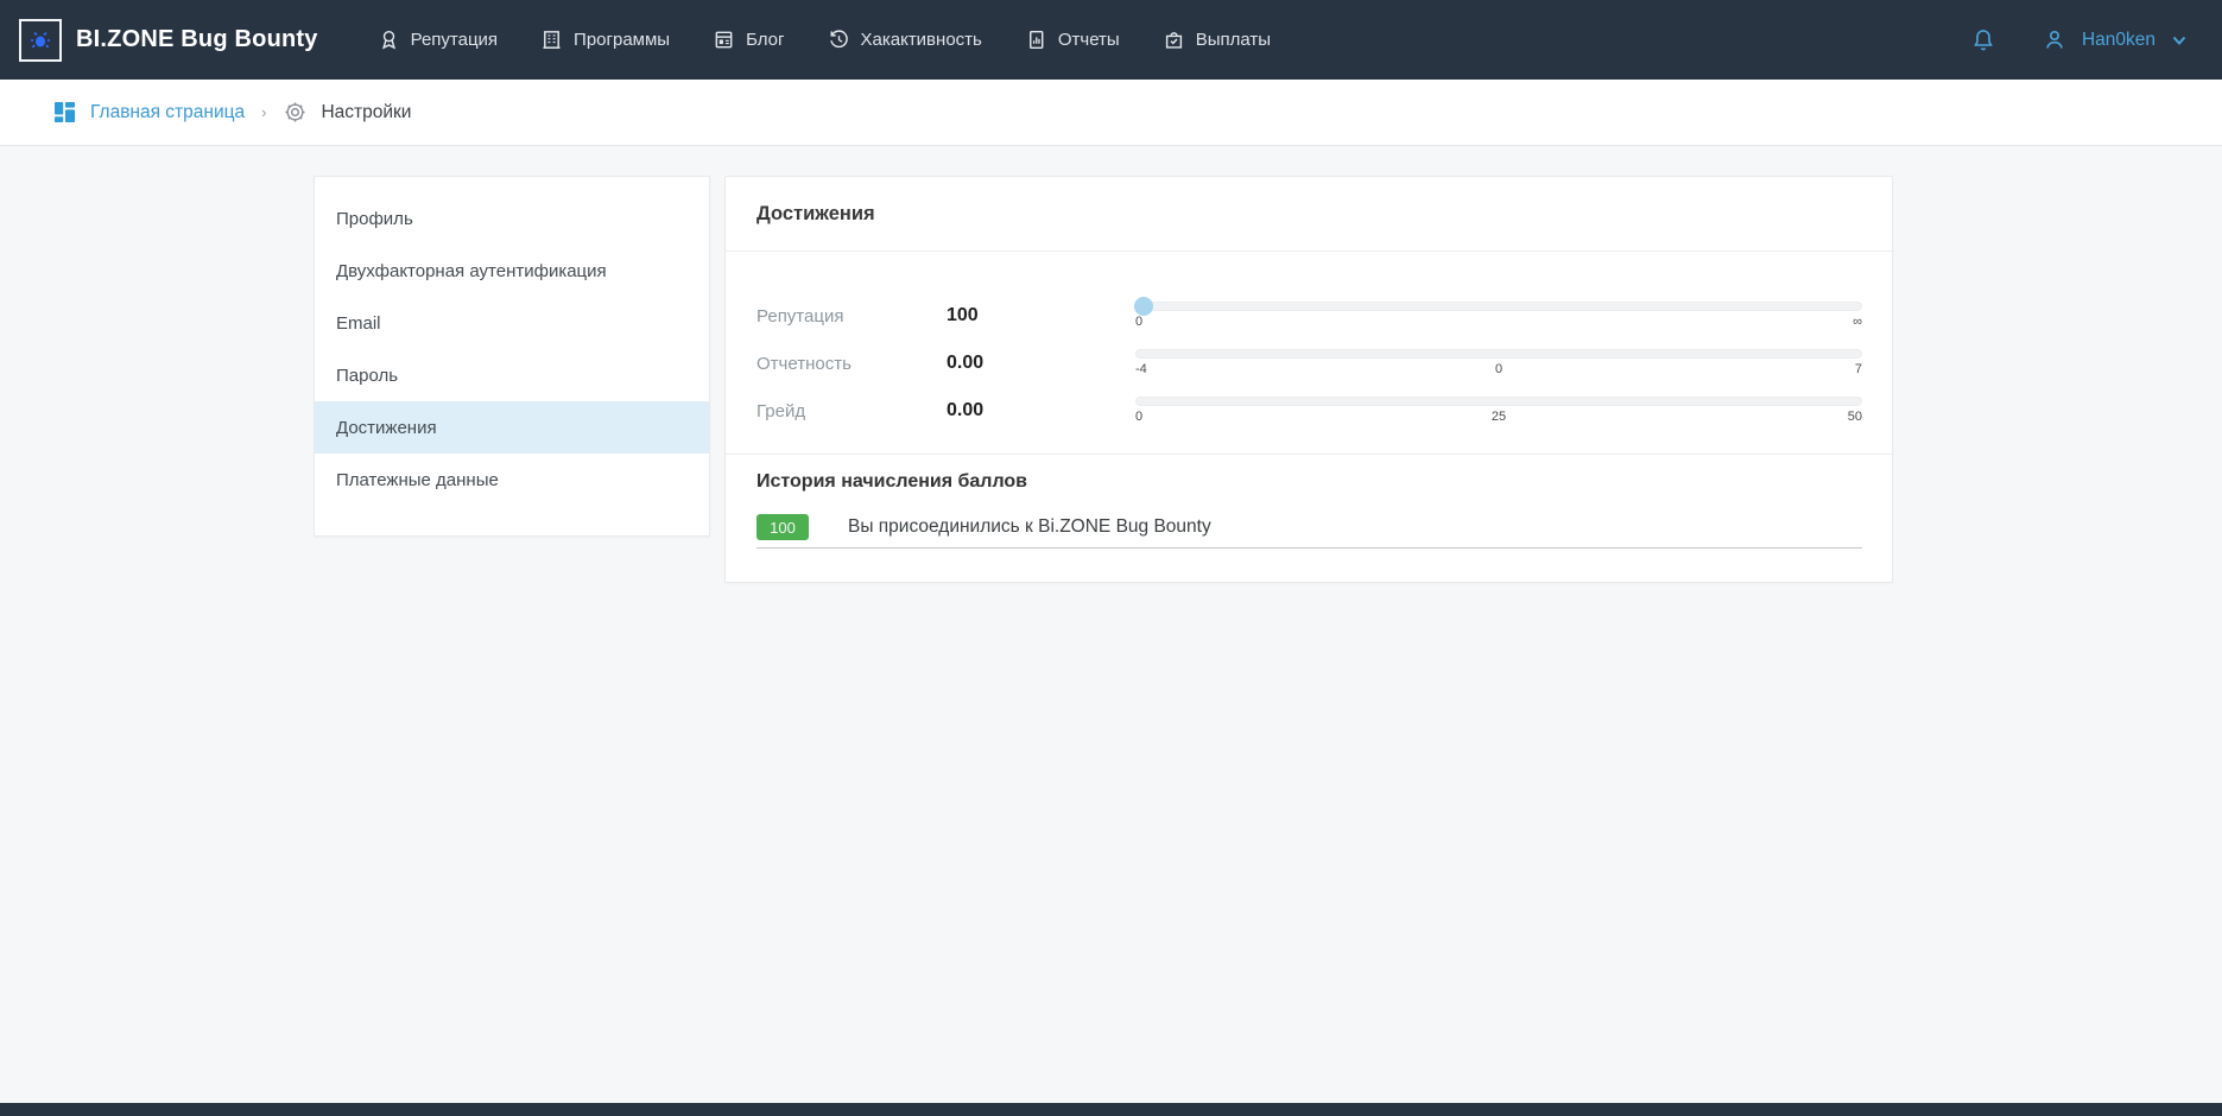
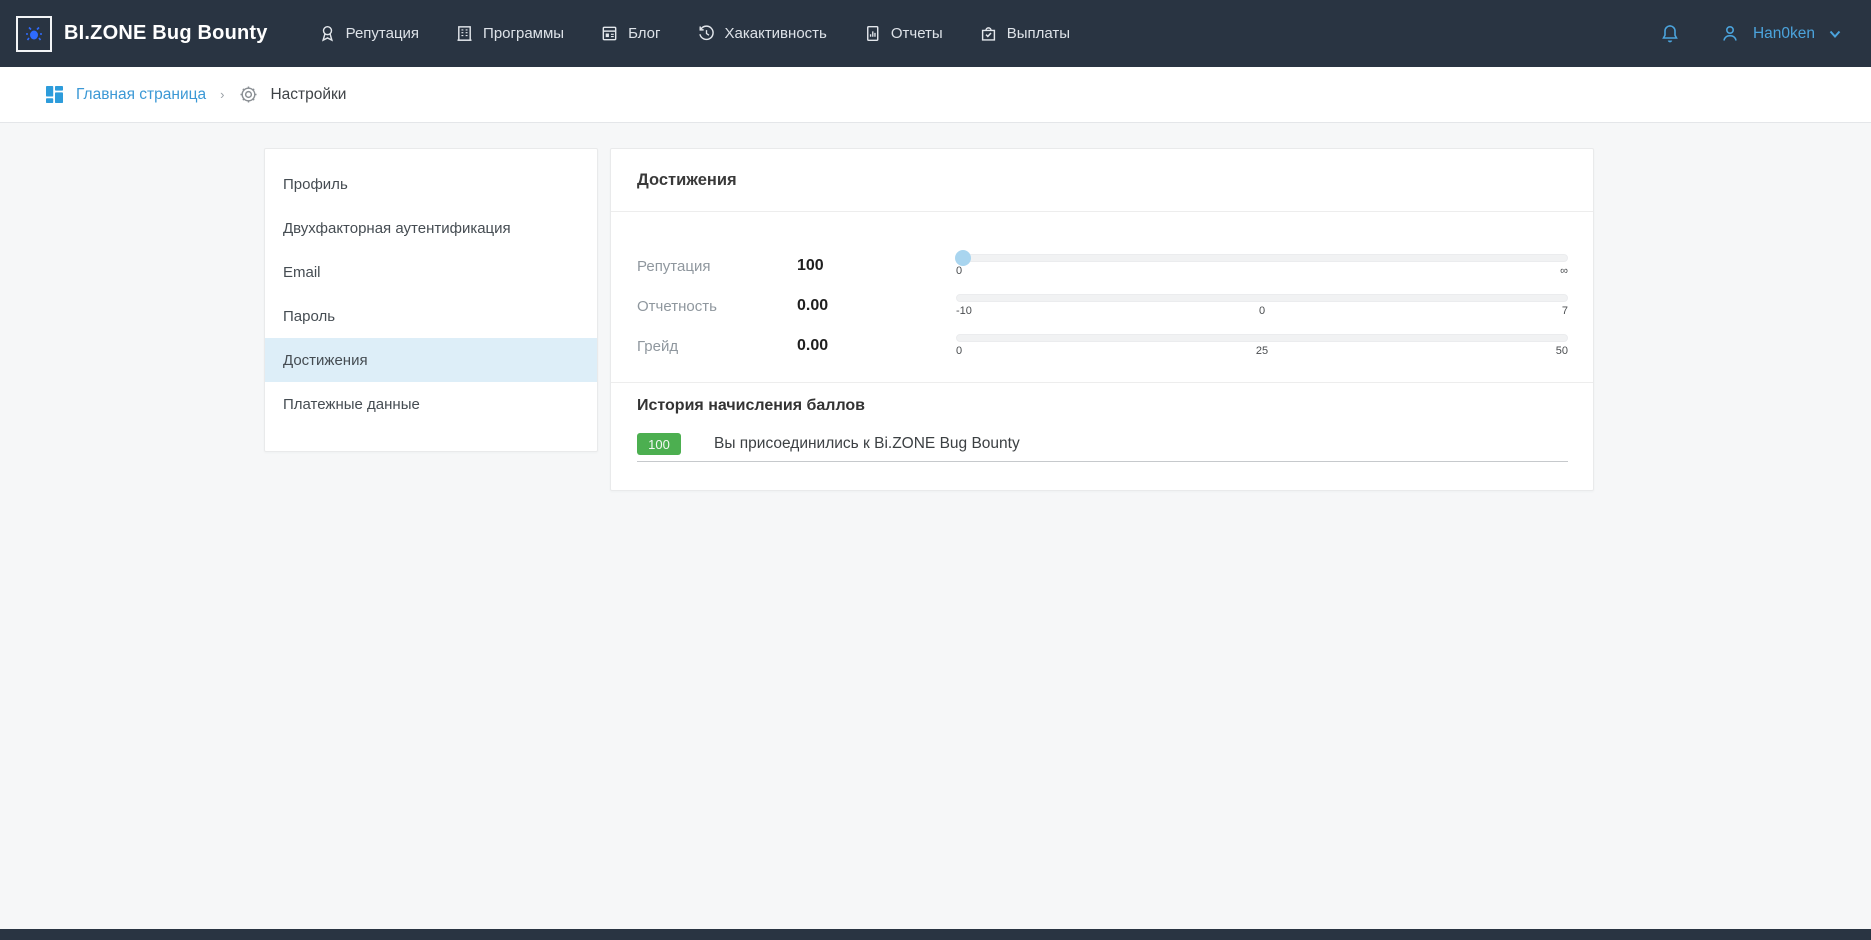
  BI.ZONE Bug Bounty
  Репутация
  Программы
  Блог
  Хакактивность
  Отчеты
  Выплаты
  Han0ken
  Главная страница
  ›
  Настройки
  Профиль
  Двухфакторная аутентификация
  Email
  Пароль
  Достижения
  Платежные данные
  Достижения
  Репутация
  100
  0
  ∞
  Отчетность
  0.00
- -4
+ -10
  0
  7
  Грейд
  0.00
  0
  25
  50
  История начисления баллов
  100
  Вы присоединились к Bi.ZONE Bug Bounty
